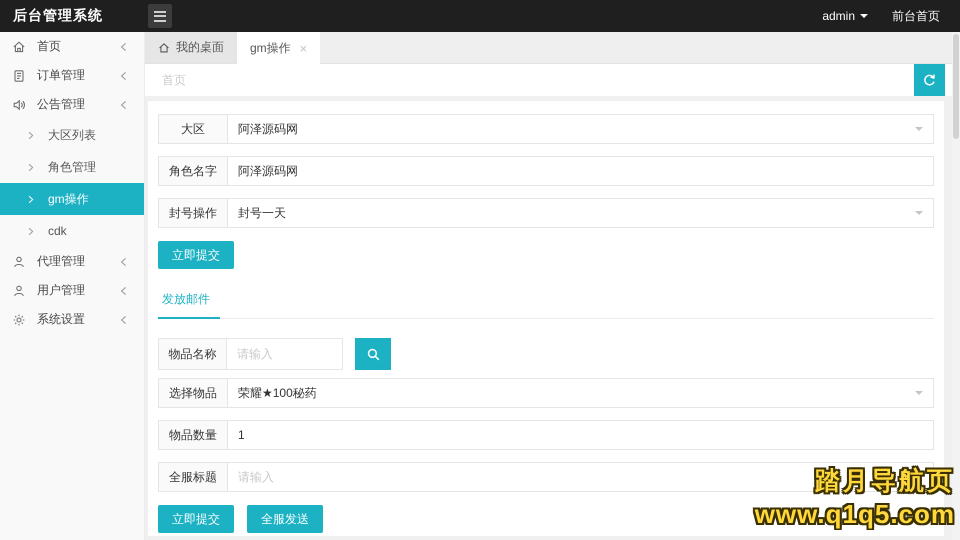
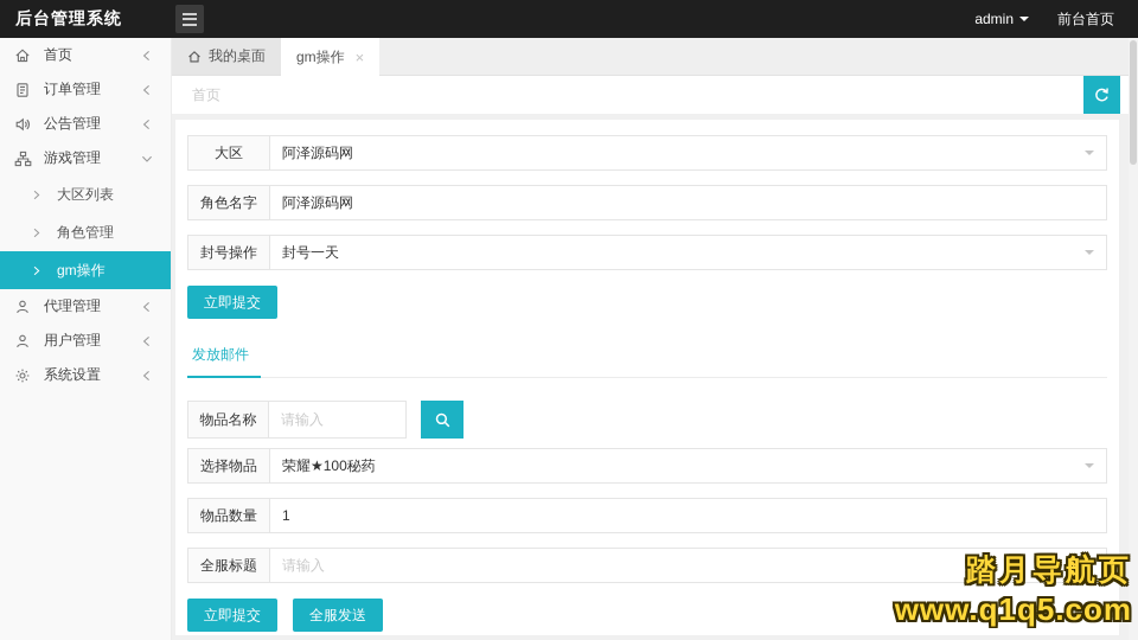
  后台管理系统
  admin
  前台首页
  首页
  订单管理
  公告管理
+ 游戏管理
  大区列表
  角色管理
  gm操作
- cdk
  代理管理
  用户管理
  系统设置
  我的桌面
  gm操作
  ×
  首页
  大区
  阿泽源码网
  角色名字
  阿泽源码网
  封号操作
  封号一天
  立即提交
  发放邮件
  物品名称
  请输入
  选择物品
  荣耀★100秘药
  物品数量
  1
  全服标题
  请输入
  立即提交
  全服发送
  踏月导航页
  www.q1q5.com
